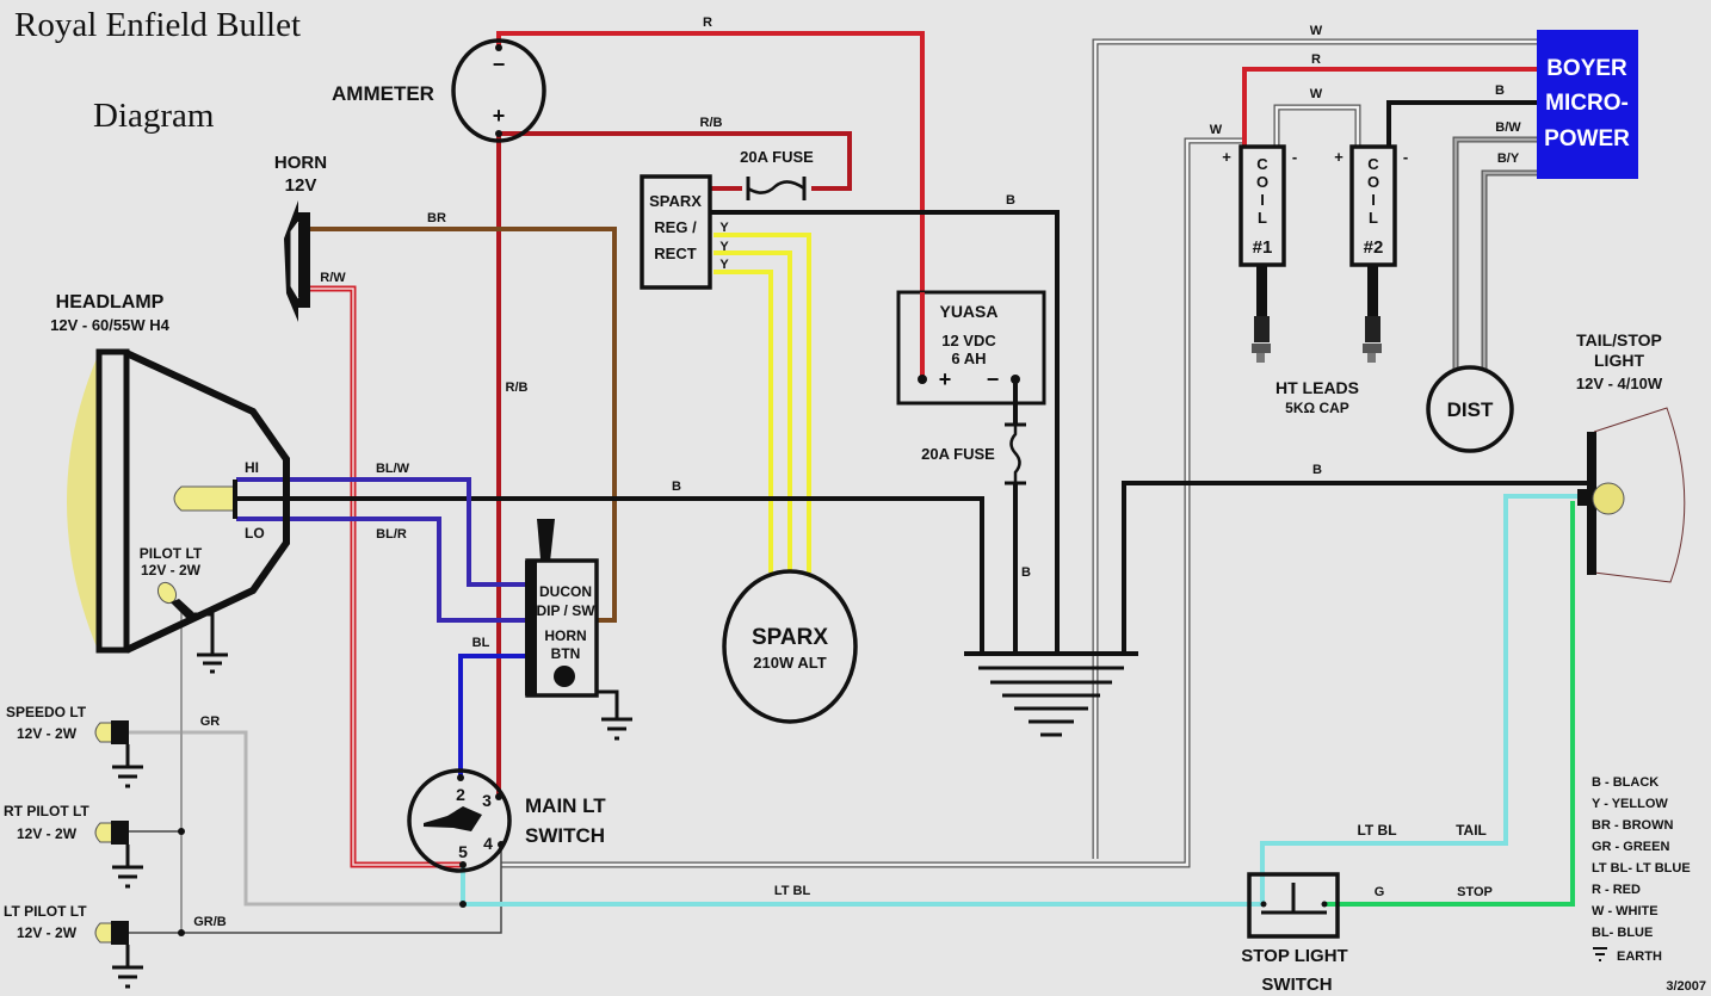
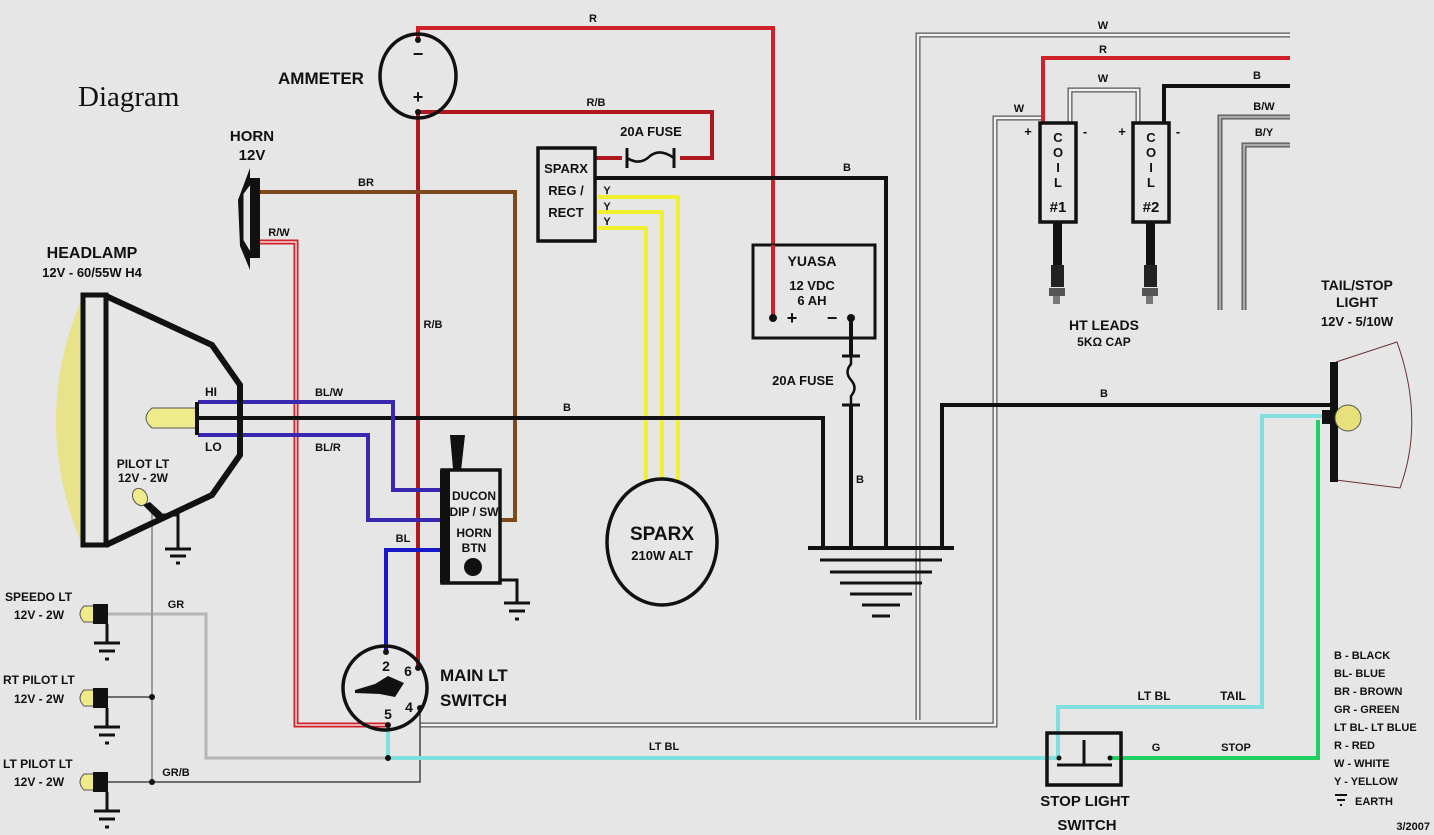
- Royal Enfield Bullet
  Diagram
  −
  +
  AMMETER
  HORN
  12V
  HEADLAMP
  12V - 60/55W H4
  HI
  LO
  PILOT LT
  12V - 2W
  SPARX
  REG /
  RECT
  20A FUSE
  YUASA
  12 VDC
  6 AH
  +
  −
  20A FUSE
  SPARX
  210W ALT
  DUCON
  DIP / SW
  HORN
  BTN
  2
- 3
+ 6
  4
  5
  MAIN LT
  SWITCH
  SPEEDO LT
  12V - 2W
  RT PILOT LT
  12V - 2W
  LT PILOT LT
  12V - 2W
- BOYER
- MICRO-
- POWER
  C
  O
  I
  L
  #1
  +
  -
  C
  O
  I
  L
  #2
  +
  -
  HT LEADS
  5KΩ CAP
- DIST
  TAIL/STOP
  LIGHT
- 12V - 4/10W
+ 12V - 5/10W
  STOP LIGHT
  SWITCH
  R
  R/B
  BR
  R/W
  R/B
  B
  Y
  Y
  Y
  BL/W
  BL/R
  B
  BL
  B
  GR
  GR/B
  LT BL
  LT BL
  TAIL
  G
  STOP
  W
  R
  W
  W
  B
  B/W
  B/Y
  B
  B - BLACK
- Y - YELLOW
+ BL- BLUE
  BR - BROWN
  GR - GREEN
  LT BL- LT BLUE
  R - RED
  W - WHITE
- BL- BLUE
+ Y - YELLOW
  EARTH
  3/2007
